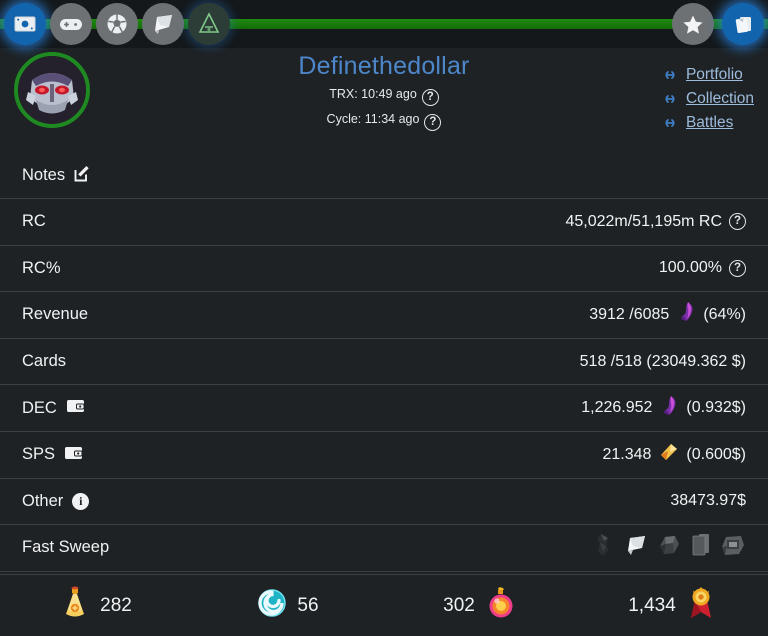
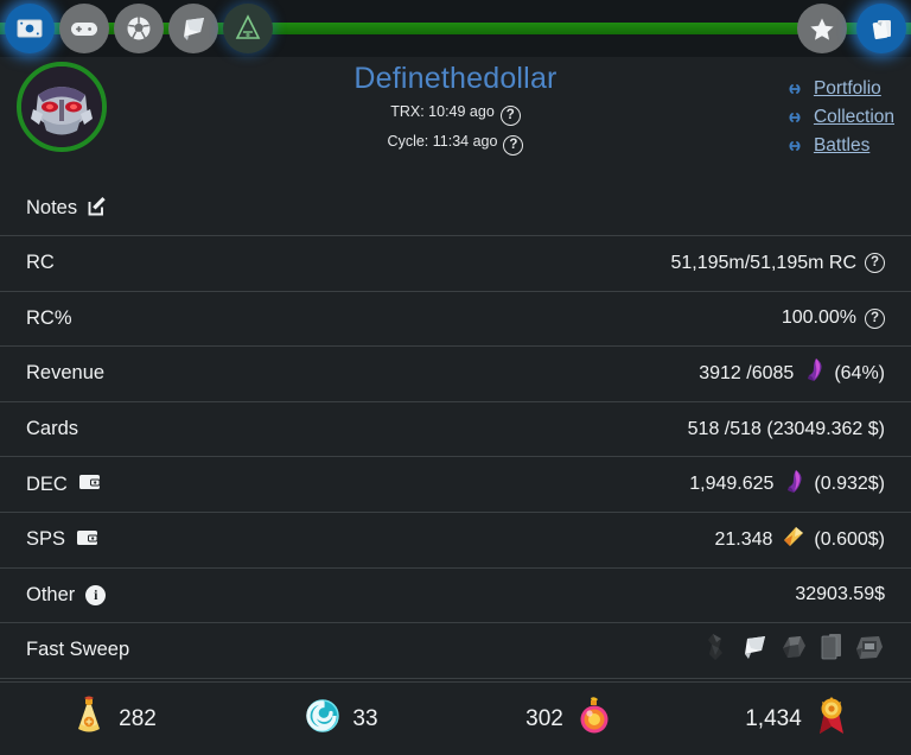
  Definethedollar
  TRX: 10:49 ago ?
  Cycle: 11:34 ago ?
  Portfolio
  Collection
  Battles
  Notes
  RC
- 45,022m/51,195m RC
+ 51,195m/51,195m RC
  ?
  RC%
  100.00%
  ?
  Revenue
  3912 /6085
  (64%)
  Cards
  518 /518 (23049.362 $)
  DEC
- 1,226.952
+ 1,949.625
  (0.932$)
  SPS
  21.348
  (0.600$)
  Other
  i
- 38473.97$
+ 32903.59$
  Fast Sweep
  282
- 56
+ 33
  302
  1,434
